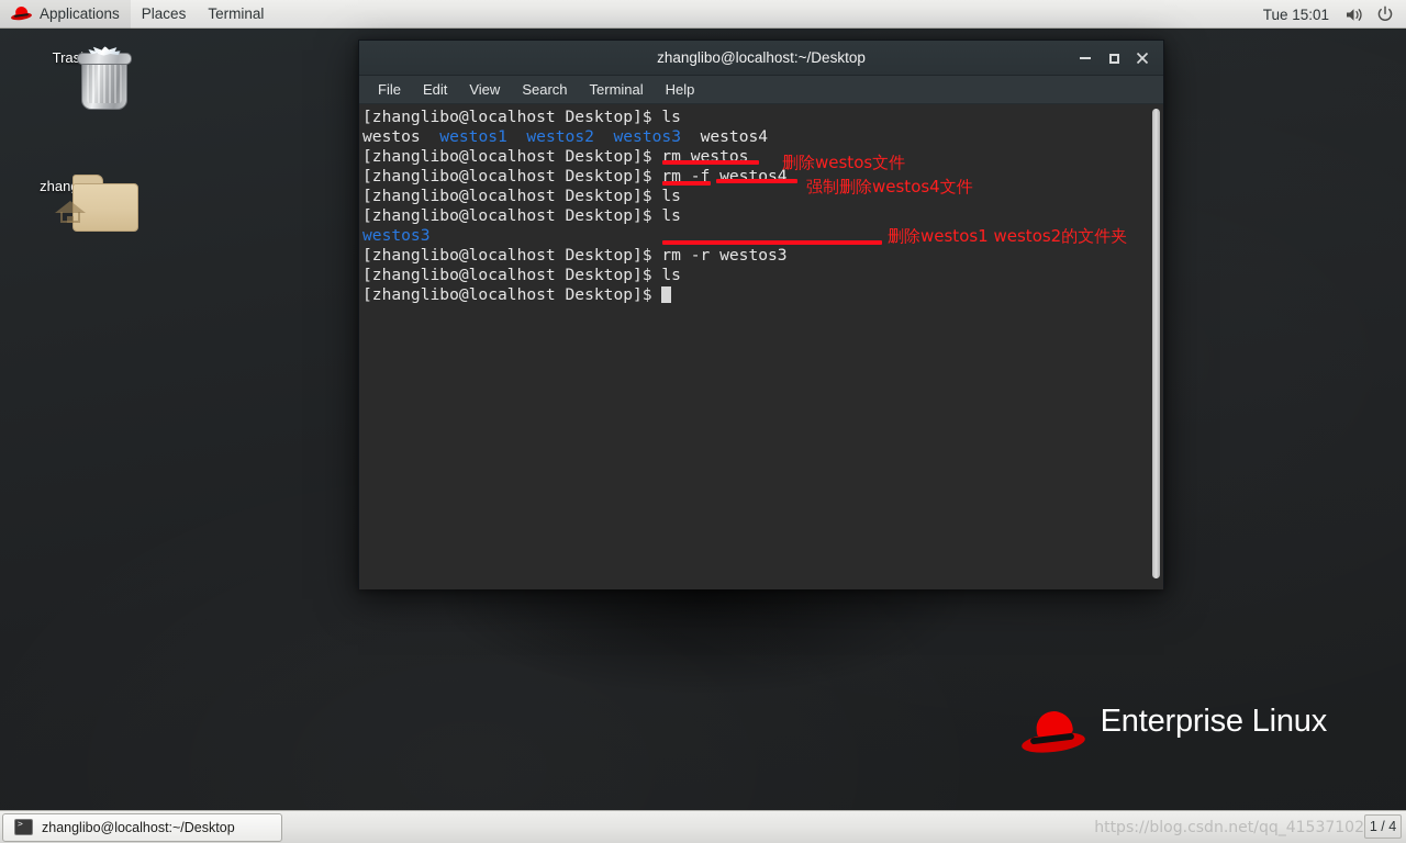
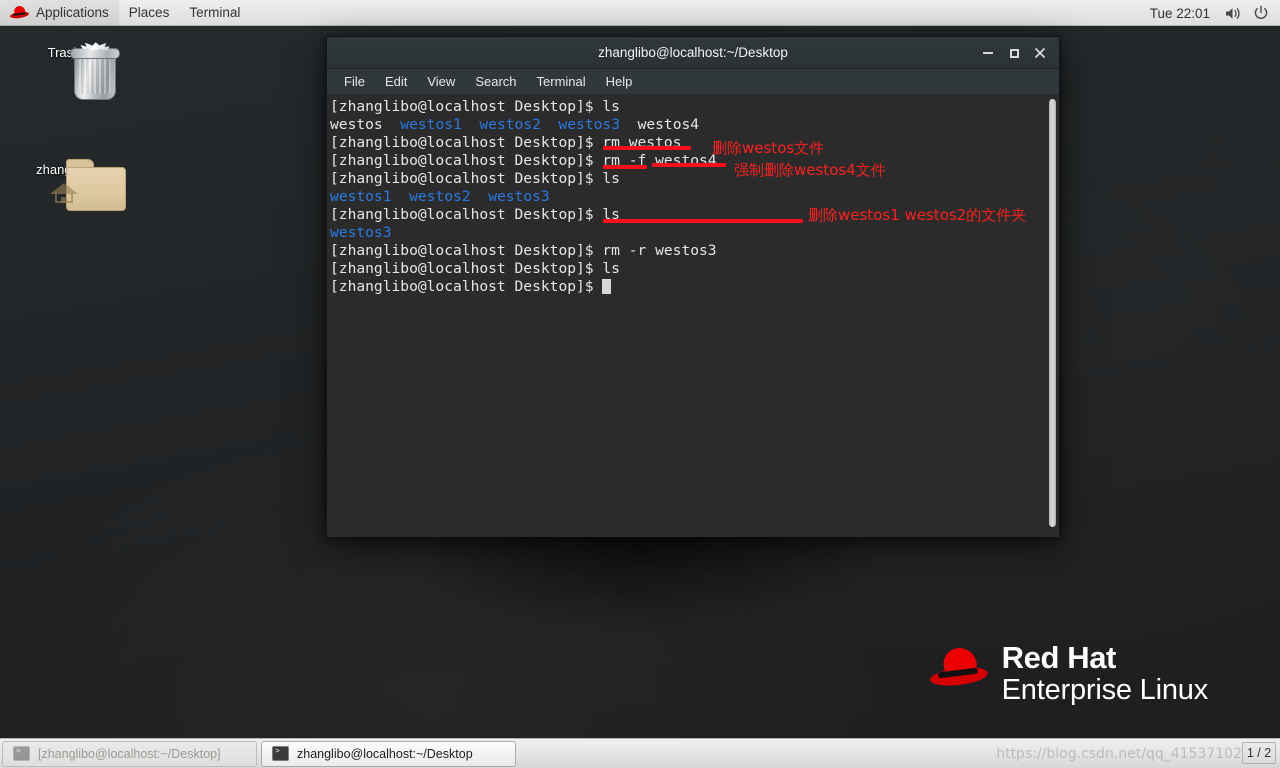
  Applications
  Places
  Terminal
- Tue 15:01
+ Tue 22:01
  zhanglibo@localhost:~/Desktop
  File
  Edit
  View
  Search
  Terminal
  Help
  [zhanglibo@localhost Desktop]$ ls
  westos westos1 westos2 westos3 westos4
  [zhanglibo@localhost Desktop]$ rm westos
  [zhanglibo@localhost Desktop]$ rm -f westos4
  [zhanglibo@localhost Desktop]$ ls
+ westos1 westos2 westos3
  [zhanglibo@localhost Desktop]$ ls
  westos3
  [zhanglibo@localhost Desktop]$ rm -r westos3
  [zhanglibo@localhost Desktop]$ ls
  [zhanglibo@localhost Desktop]$
  删除westos文件
  强制删除westos4文件
  删除westos1 westos2的文件夹
+ Red Hat
  Enterprise Linux
+ [zhanglibo@localhost:~/Desktop]
  zhanglibo@localhost:~/Desktop
  https://blog.csdn.net/qq_41537102
- 1 / 4
+ 1 / 2
